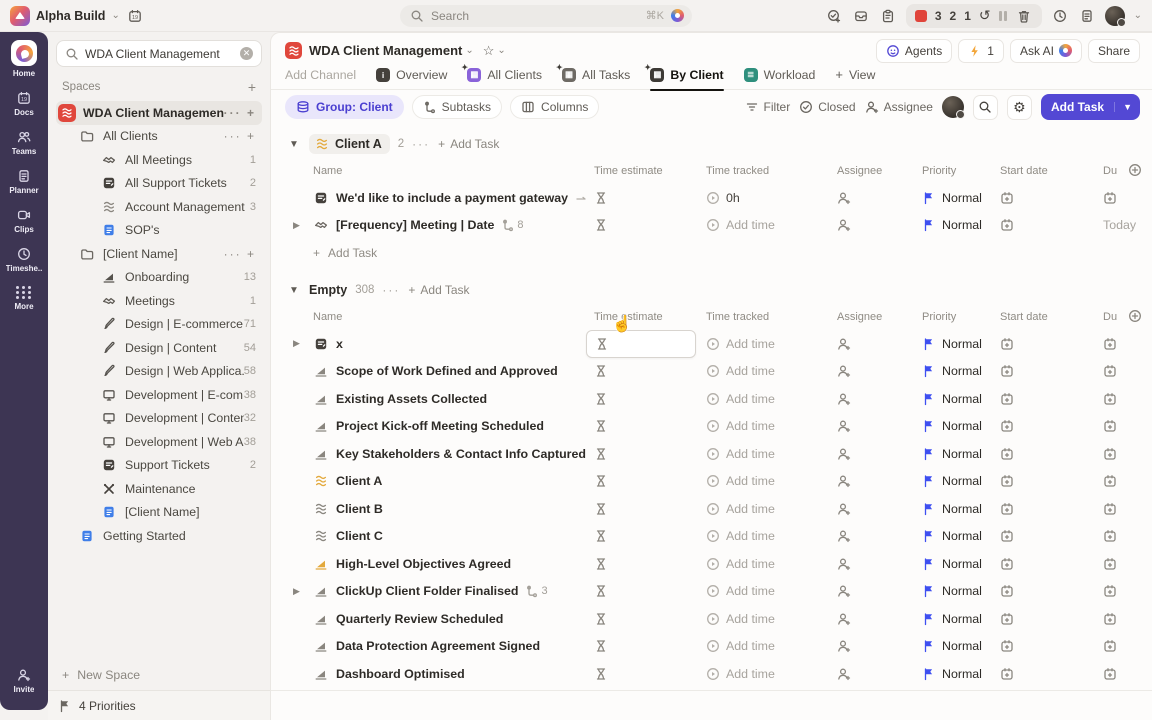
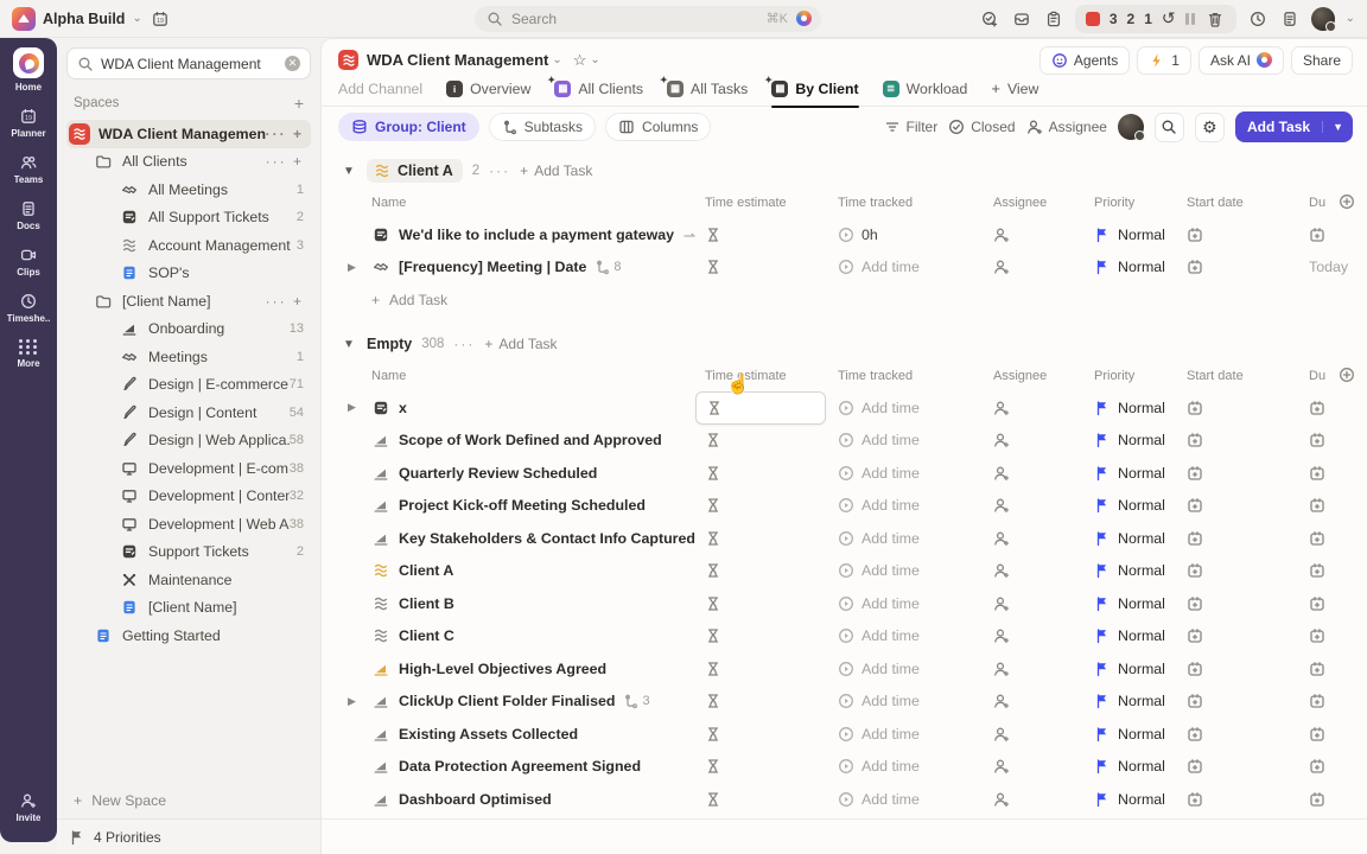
  Alpha Build
  ⌄
  Search
  ⌘K
  3
  2
  1
  ↺
  ⌄
  Home
- Docs
+ Planner
  Teams
- Planner
+ Docs
  Clips
  Timeshe..
  More
  Invite
  WDA Client Management
  ✕
  Spaces
  +
  WDA Client Managemen
  ··· +
  All Clients
  ··· +
  All Meetings
  1
  All Support Tickets
  2
  Account Management
  3
  SOP's
  [Client Name]
  ··· +
  Onboarding
  13
  Meetings
  1
  Design | E-commerce
  71
  Design | Content
  54
  Design | Web Applica.
  58
  Development | E-com
  38
  Development | Conten
  32
  Development | Web A
  38
  Support Tickets
  2
  Maintenance
  [Client Name]
  Getting Started
  +
  New Space
  4 Priorities
  WDA Client Management
  ⌄
  ☆
  ⌄
  Agents
  1
  Ask AI
  Share
  Add Channel
  i
  Overview
  ✦
  ▦
  All Clients
  ✦
  ▦
  All Tasks
  ✦
  ▦
  By Client
  ≣
  Workload
  +
  View
  Group: Client
  Subtasks
  Columns
  Filter
  Closed
  Assignee
  ⚙
  Add Task
  ▼
  ▼
  Client A
  2
  ···
  +
  Add Task
  Name
  Time estimate
  Time tracked
  Assignee
  Priority
  Start date
  Du
  We'd like to include a payment gateway
  0h
  Normal
  ▶
  [Frequency] Meeting | Date
  8
  Add time
  Normal
  Today
  +
  Add Task
  ▼
  Empty
  308
  ···
  +
  Add Task
  Name
  Time estimate
  Time tracked
  Assignee
  Priority
  Start date
  Du
  ▶
  x
  Add time
  Normal
  Scope of Work Defined and Approved
  Add time
  Normal
- Existing Assets Collected
+ Quarterly Review Scheduled
  Add time
  Normal
  Project Kick-off Meeting Scheduled
  Add time
  Normal
  Key Stakeholders & Contact Info Captured
  Add time
  Normal
  Client A
  Add time
  Normal
  Client B
  Add time
  Normal
  Client C
  Add time
  Normal
  High-Level Objectives Agreed
  Add time
  Normal
  ▶
  ClickUp Client Folder Finalised
  3
  Add time
  Normal
- Quarterly Review Scheduled
+ Existing Assets Collected
  Add time
  Normal
  Data Protection Agreement Signed
  Add time
  Normal
  Dashboard Optimised
  Add time
  Normal
  ☝
